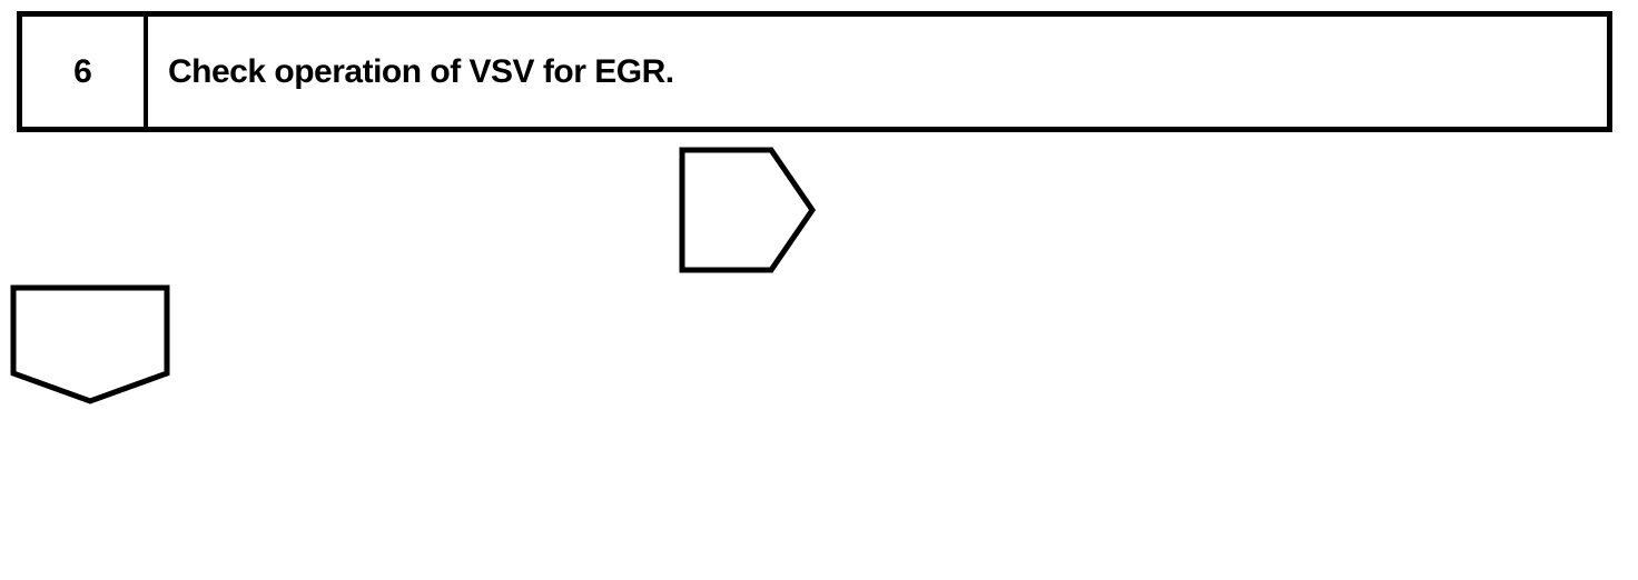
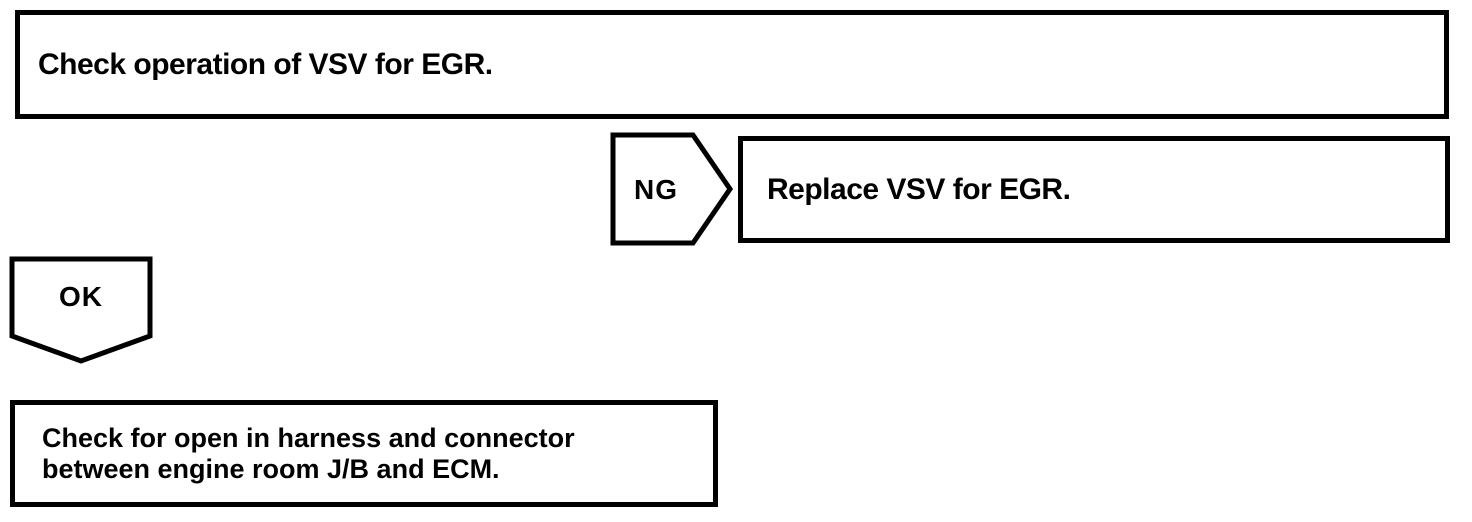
- 6
  Check operation of VSV for EGR.
+ NG
+ Replace VSV for EGR.
+ OK
+ Check for open in harness and connector
+ between engine room J/B and ECM.
